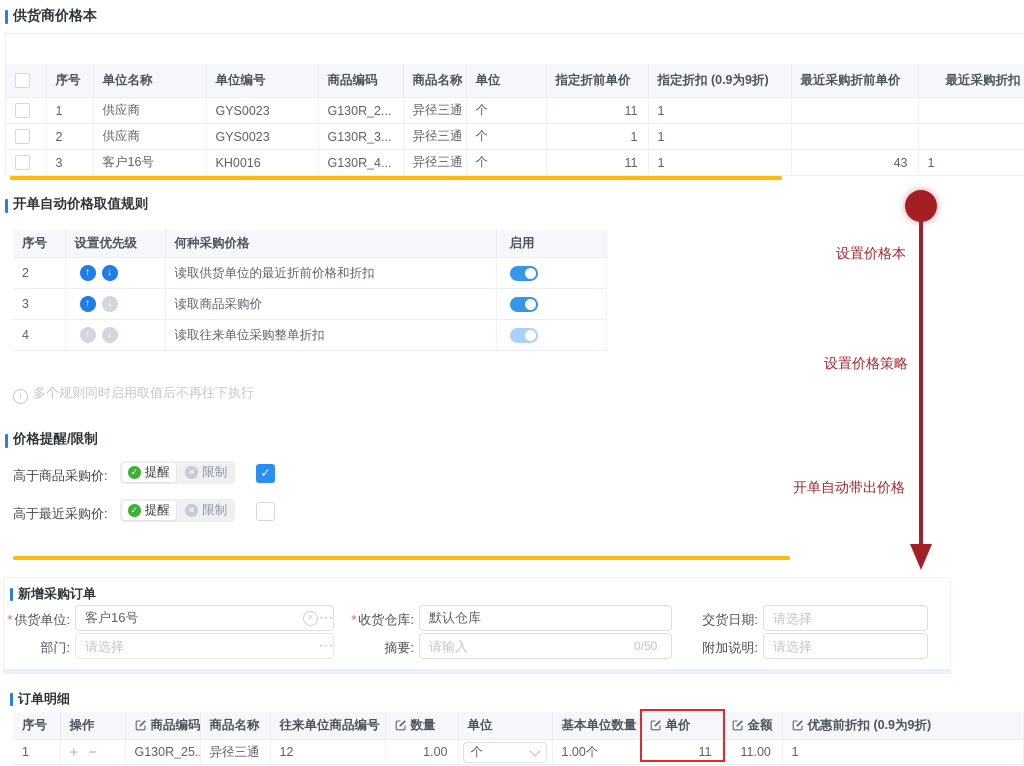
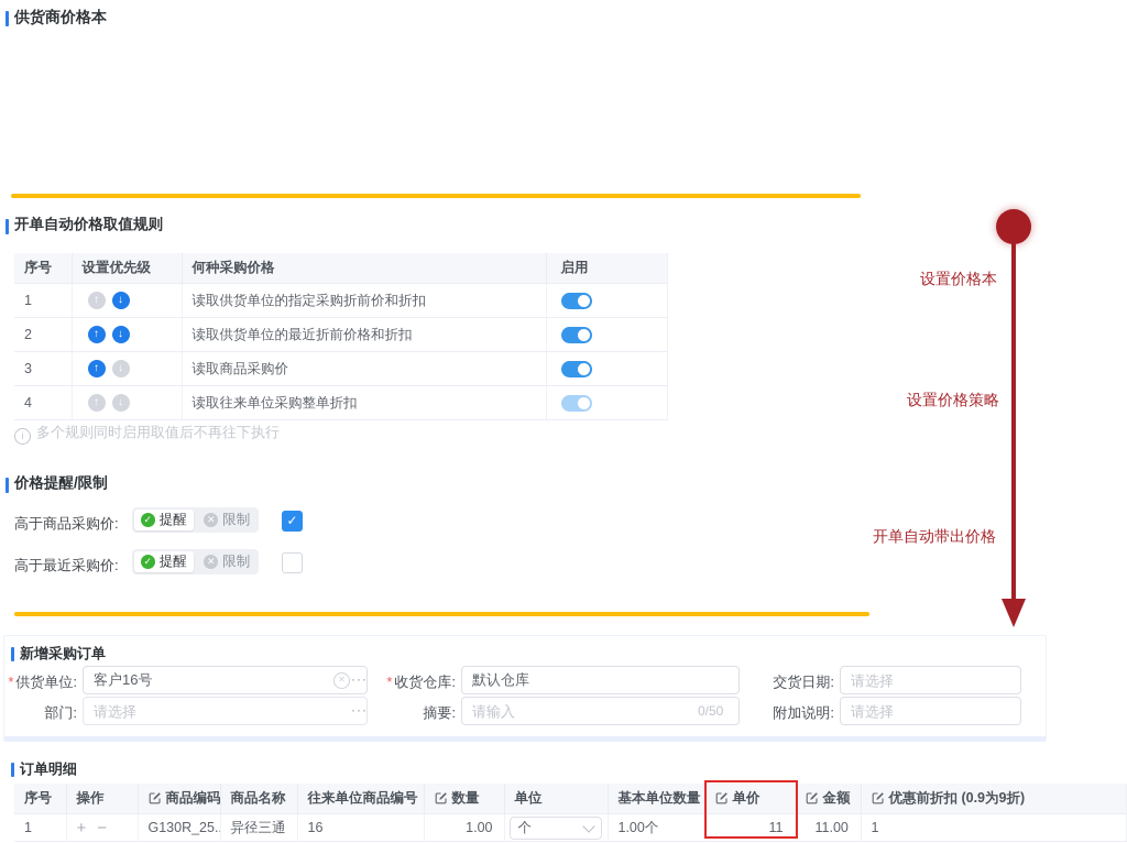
  供货商价格本
- 	序号	单位名称	单位编号	商品编码	商品名称	单位	指定折前单价	指定折扣 (0.9为9折)	最近采购折前单价	最近采购折扣
- 	1	供应商	GYS0023	G130R_2...	异径三通	个	11	1
- 	2	供应商	GYS0023	G130R_3...	异径三通	个	1	1
- 	3	客户16号	KH0016	G130R_4...	异径三通	个	11	1	43	1
  开单自动价格取值规则
  序号	设置优先级	何种采购价格	启用
+ 1		读取供货单位的指定采购折前价和折扣
  2		读取供货单位的最近折前价格和折扣
  3		读取商品采购价
  4		读取往来单位采购整单折扣
  多个规则同时启用取值后不再往下执行
  价格提醒/限制
  高于商品采购价:
  提醒
  限制
  高于最近采购价:
  提醒
  限制
  设置价格本
  设置价格策略
  开单自动带出价格
  新增采购订单
  * 供货单位:
  客户16号
  * 收货仓库:
  默认仓库
  交货日期:
  请选择
  部门:
  请选择
  摘要:
  请输入
  0/50
  附加说明:
  请选择
  订单明细
  序号	操作	商品编码	商品名称	往来单位商品编号	数量	单位	基本单位数量	单价	金额	优惠前折扣 (0.9为9折)
- 1	+ −	G130R_25.	异径三通	12	1.00	个	1.00个	11	11.00	1
+ 1	+ −	G130R_25.	异径三通	16	1.00	个	1.00个	11	11.00	1
